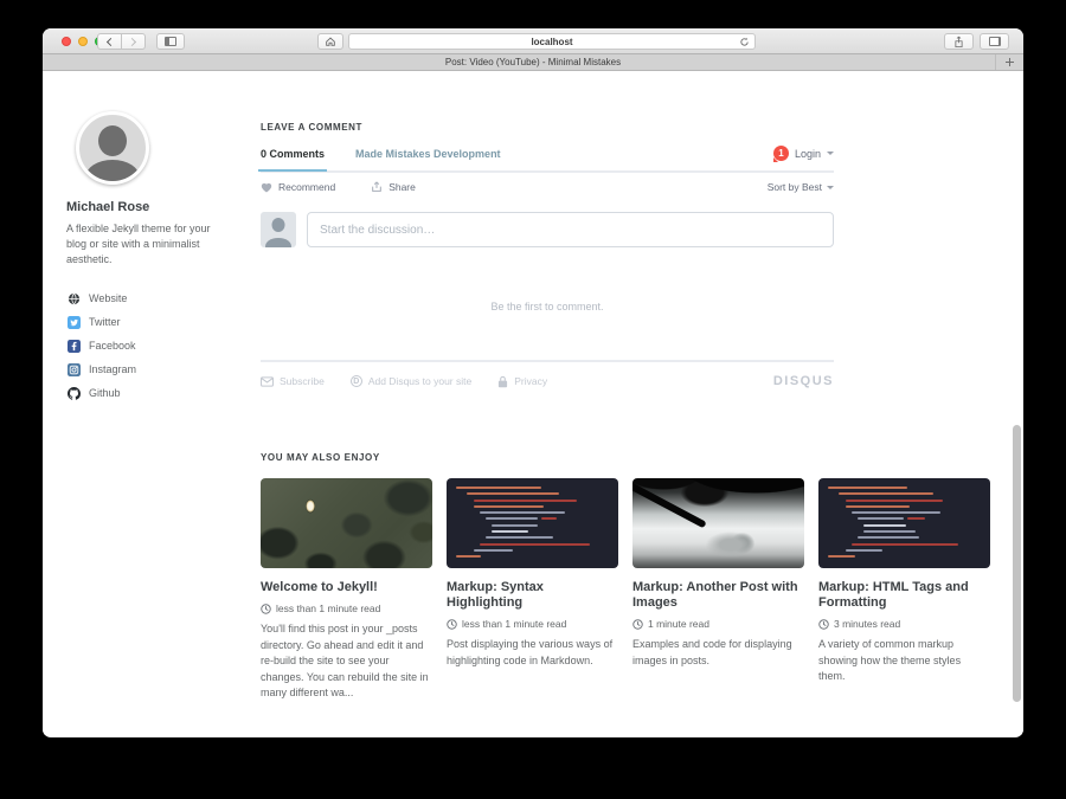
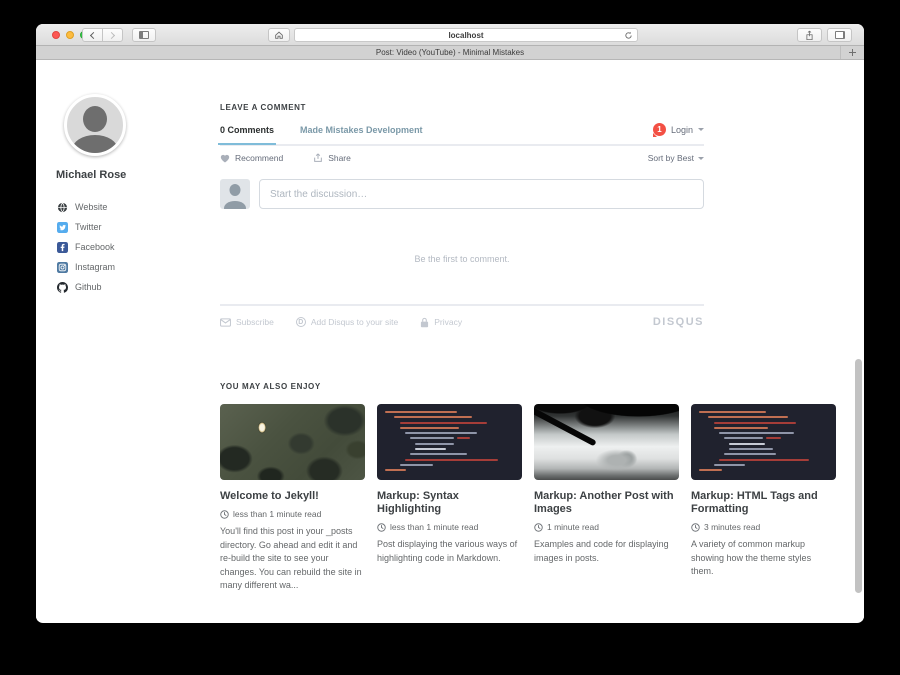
  localhost
  Post: Video (YouTube) - Minimal Mistakes
  Michael Rose
- A flexible Jekyll theme for your blog or site with a minimalist aesthetic.
  Website
  Twitter
  Facebook
  Instagram
  Github
  LEAVE A COMMENT
  0 Comments
  Made Mistakes Development
  1
  Login
  Recommend
  Share
  Sort by Best
  Start the discussion…
  Be the first to comment.
  Subscribe
  Add Disqus to your site
  Privacy
  DISQUS
  YOU MAY ALSO ENJOY
  Welcome to Jekyll!
  less than 1 minute read
  You'll find this post in your _posts directory. Go ahead and edit it and re-build the site to see your changes. You can rebuild the site in many different wa...
  Markup: Syntax Highlighting
  less than 1 minute read
  Post displaying the various ways of highlighting code in Markdown.
  Markup: Another Post with Images
  1 minute read
  Examples and code for displaying images in posts.
  Markup: HTML Tags and Formatting
  3 minutes read
  A variety of common markup showing how the theme styles them.
